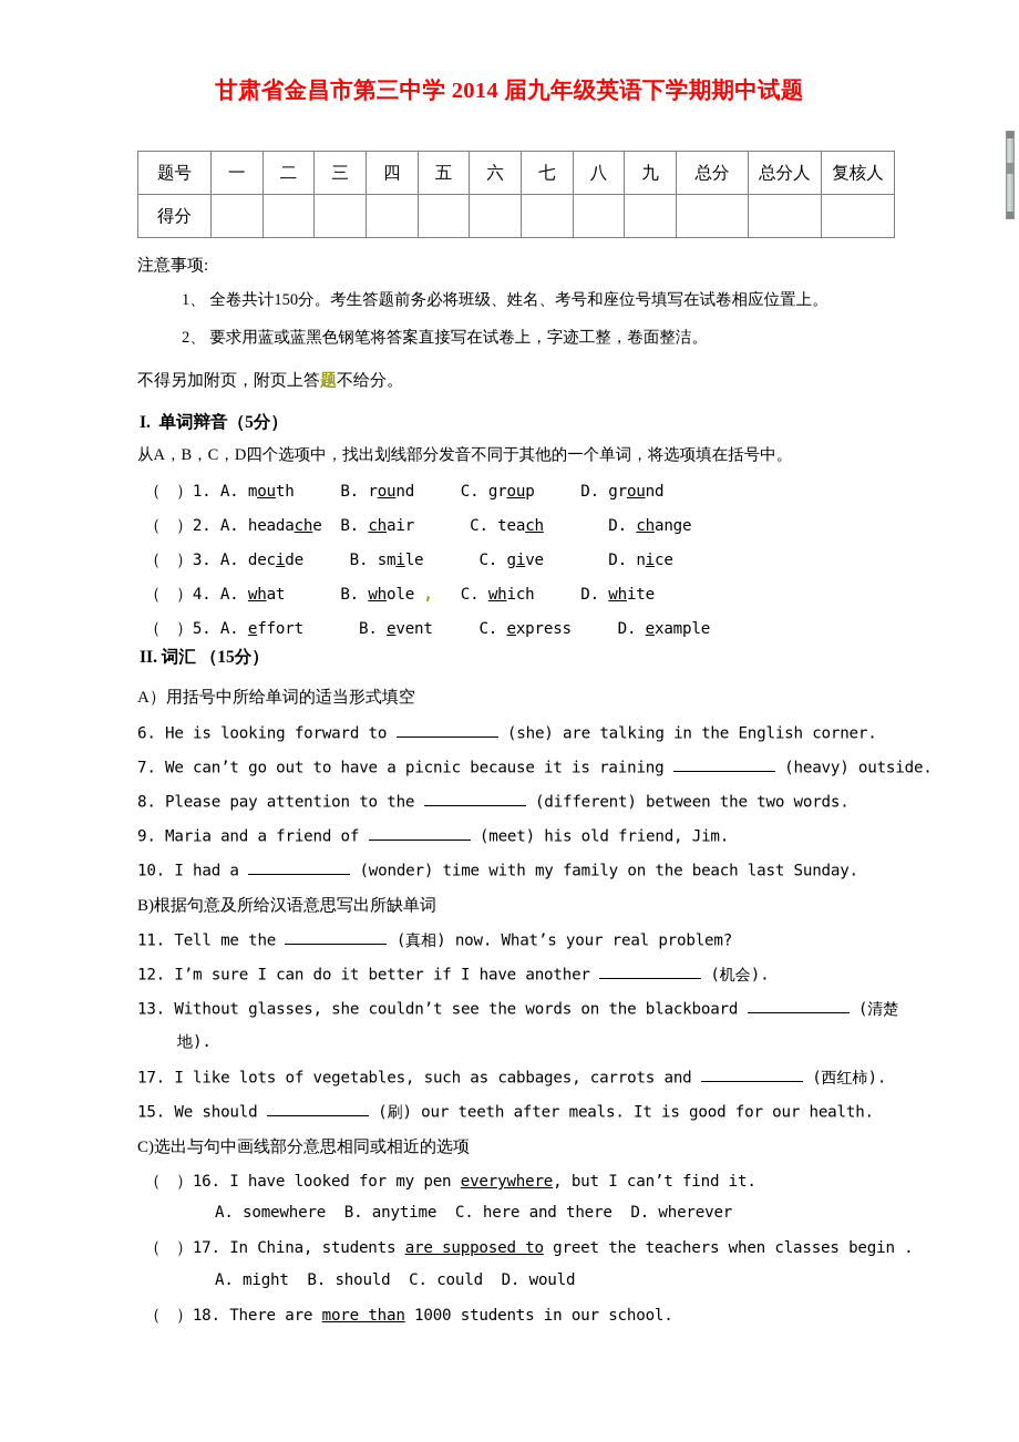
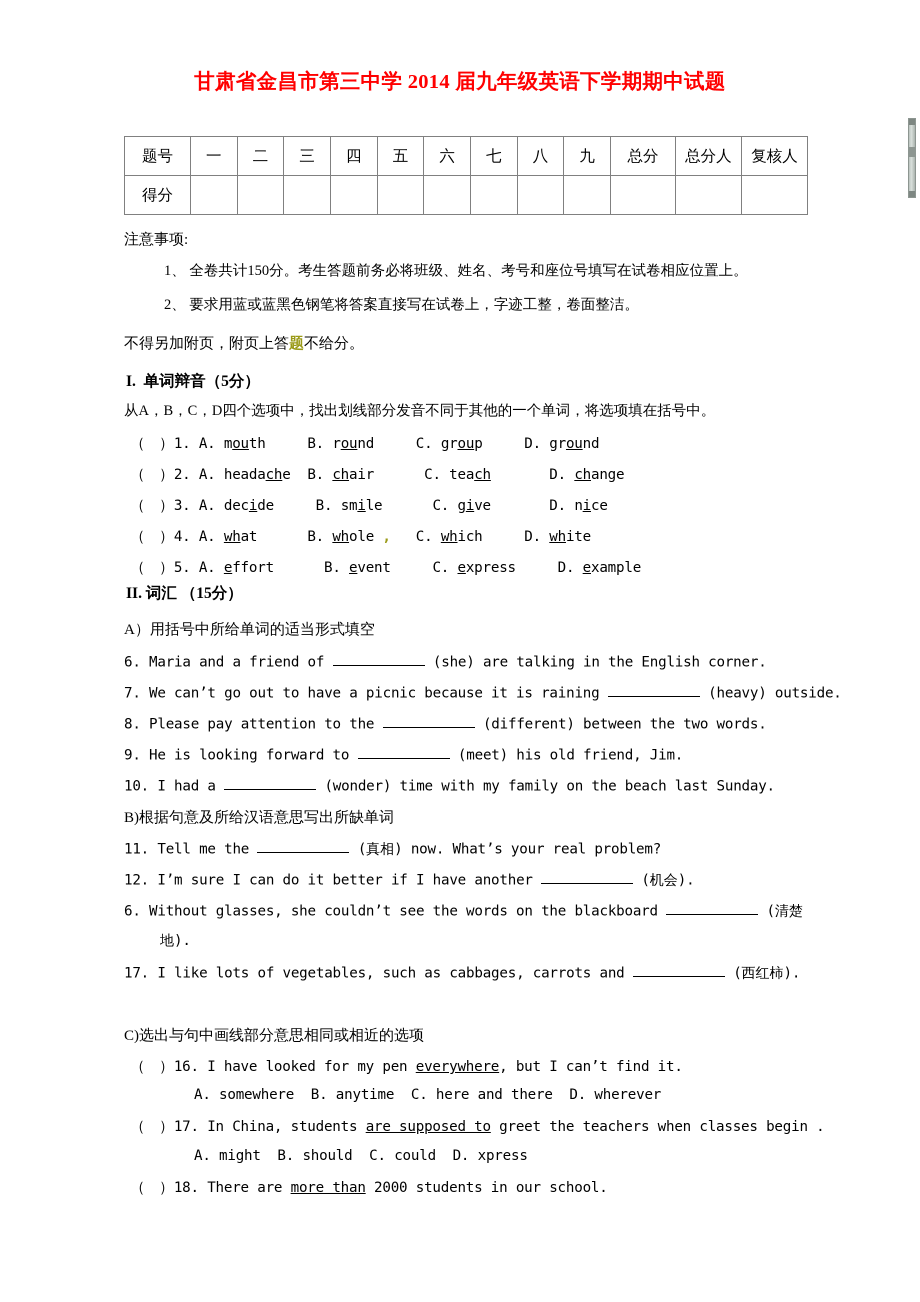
  甘肃省金昌市第三中学 2014 届九年级英语下学期期中试题
  题号	一	二	三	四	五	六	七	八	九	总分	总分人	复核人
  得分
  注意事项:
  1、 全卷共计150分。考生答题前务必将班级、姓名、考号和座位号填写在试卷相应位置上。
  2、 要求用蓝或蓝黑色钢笔将答案直接写在试卷上，字迹工整，卷面整洁。
  不得另加附页，附页上答题不给分。
  I. 单词辩音（5分）
  从A，B，C，D四个选项中，找出划线部分发音不同于其他的一个单词，将选项填在括号中。
  （ ）1. A. mouth B. round C. group D. ground
  （ ）2. A. headache B. chair C. teach D. change
  （ ）3. A. decide B. smile C. give D. nice
  （ ）4. A. what B. whole , C. which D. white
  （ ）5. A. effort B. event C. express D. example
  II. 词汇 （15分）
  A）用括号中所给单词的适当形式填空
- 6. He is looking forward to (she) are talking in the English corner.
+ 6. Maria and a friend of (she) are talking in the English corner.
  7. We can’t go out to have a picnic because it is raining (heavy) outside.
  8. Please pay attention to the (different) between the two words.
- 9. Maria and a friend of (meet) his old friend, Jim.
+ 9. He is looking forward to (meet) his old friend, Jim.
  10. I had a (wonder) time with my family on the beach last Sunday.
  B)根据句意及所给汉语意思写出所缺单词
  11. Tell me the (真相) now. What’s your real problem?
  12. I’m sure I can do it better if I have another (机会).
- 13. Without glasses, she couldn’t see the words on the blackboard (清楚
+ 6. Without glasses, she couldn’t see the words on the blackboard (清楚
  地).
  17. I like lots of vegetables, such as cabbages, carrots and (西红柿).
- 15. We should (刷) our teeth after meals. It is good for our health.
  C)选出与句中画线部分意思相同或相近的选项
  （ ）16. I have looked for my pen everywhere, but I can’t find it.
  A. somewhere B. anytime C. here and there D. wherever
  （ ）17. In China, students are supposed to greet the teachers when classes begin .
- A. might B. should C. could D. would
+ A. might B. should C. could D. xpress
- （ ）18. There are more than 1000 students in our school.
+ （ ）18. There are more than 2000 students in our school.
